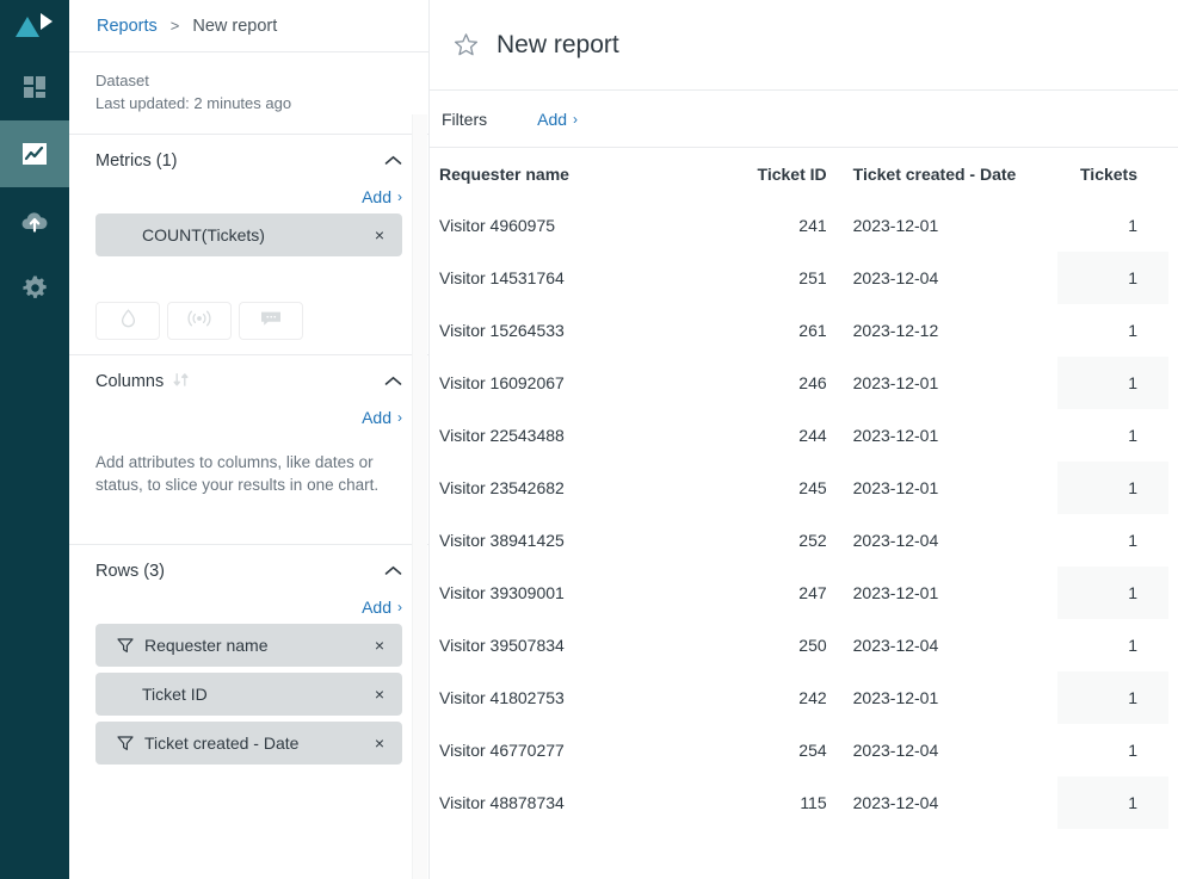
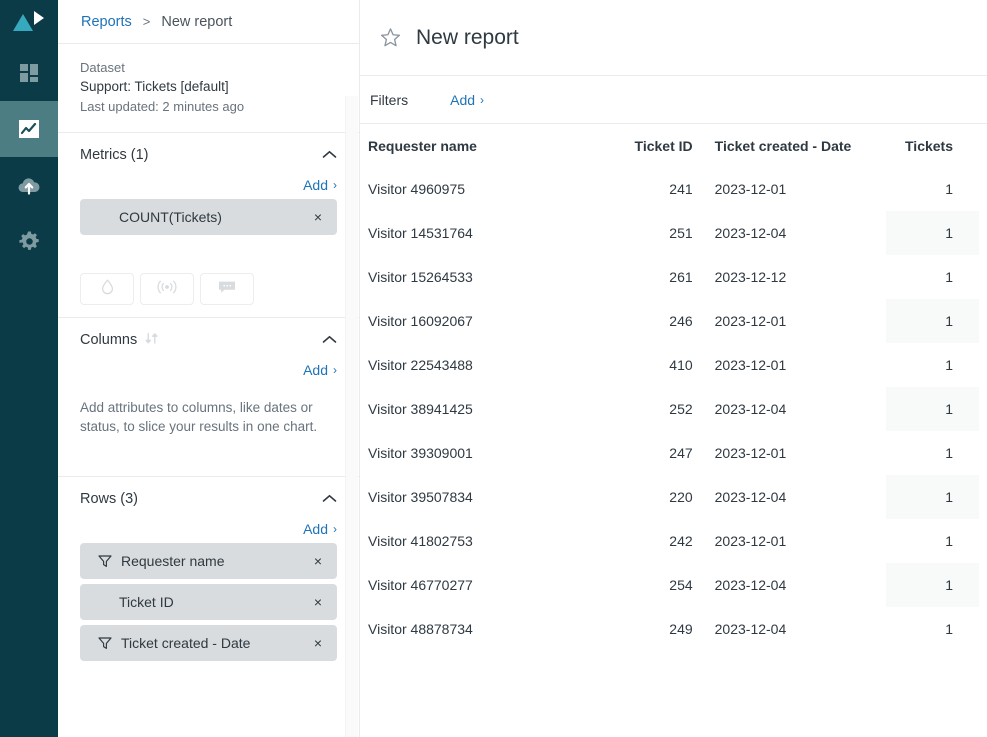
  Reports
  >
  New report
  Dataset
+ Support: Tickets [default]
  Last updated: 2 minutes ago
  Metrics (1)
  Add
  ›
  COUNT(Tickets)
  ×
  Columns
  Add
  ›
  Add attributes to columns, like dates or status, to slice your results in one chart.
  Rows (3)
  Add
  ›
  Requester name
  ×
  Ticket ID
  ×
  Ticket created - Date
  ×
  New report
  Filters
  Add
  ›
  Requester name	Ticket ID	Ticket created - Date	Tickets
  Visitor 4960975	241	2023-12-01	1
  Visitor 14531764	251	2023-12-04	1
  Visitor 15264533	261	2023-12-12	1
  Visitor 16092067	246	2023-12-01	1
- Visitor 22543488	244	2023-12-01	1
+ Visitor 22543488	410	2023-12-01	1
- Visitor 23542682	245	2023-12-01	1
  Visitor 38941425	252	2023-12-04	1
  Visitor 39309001	247	2023-12-01	1
- Visitor 39507834	250	2023-12-04	1
+ Visitor 39507834	220	2023-12-04	1
  Visitor 41802753	242	2023-12-01	1
  Visitor 46770277	254	2023-12-04	1
- Visitor 48878734	115	2023-12-04	1
+ Visitor 48878734	249	2023-12-04	1
